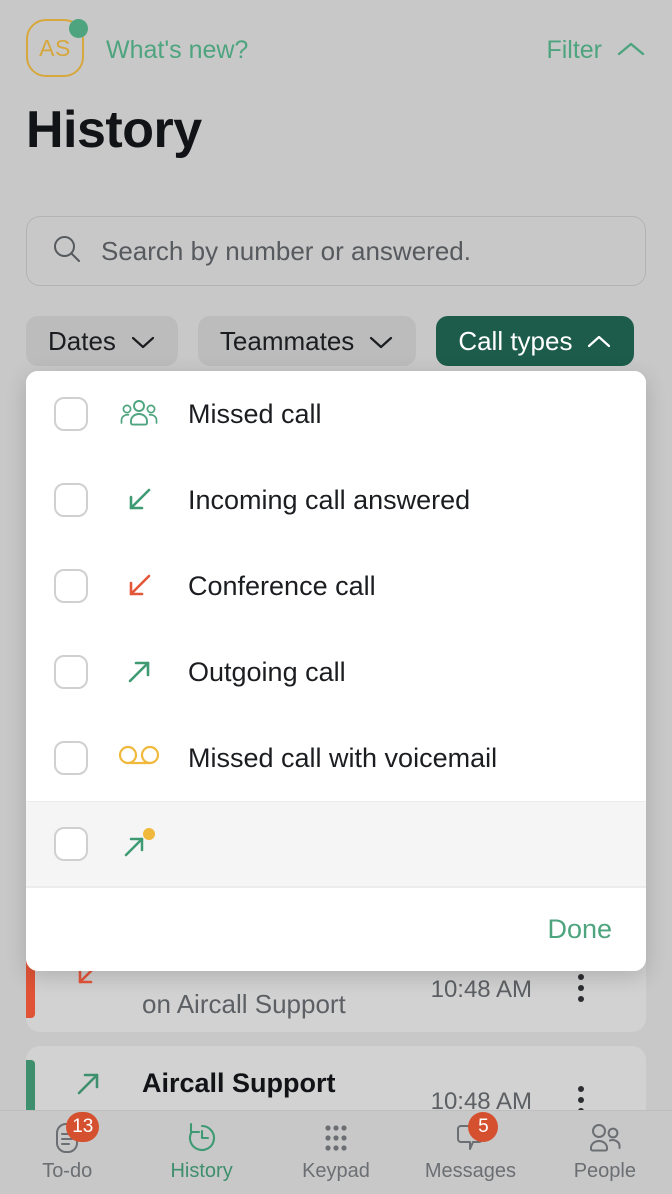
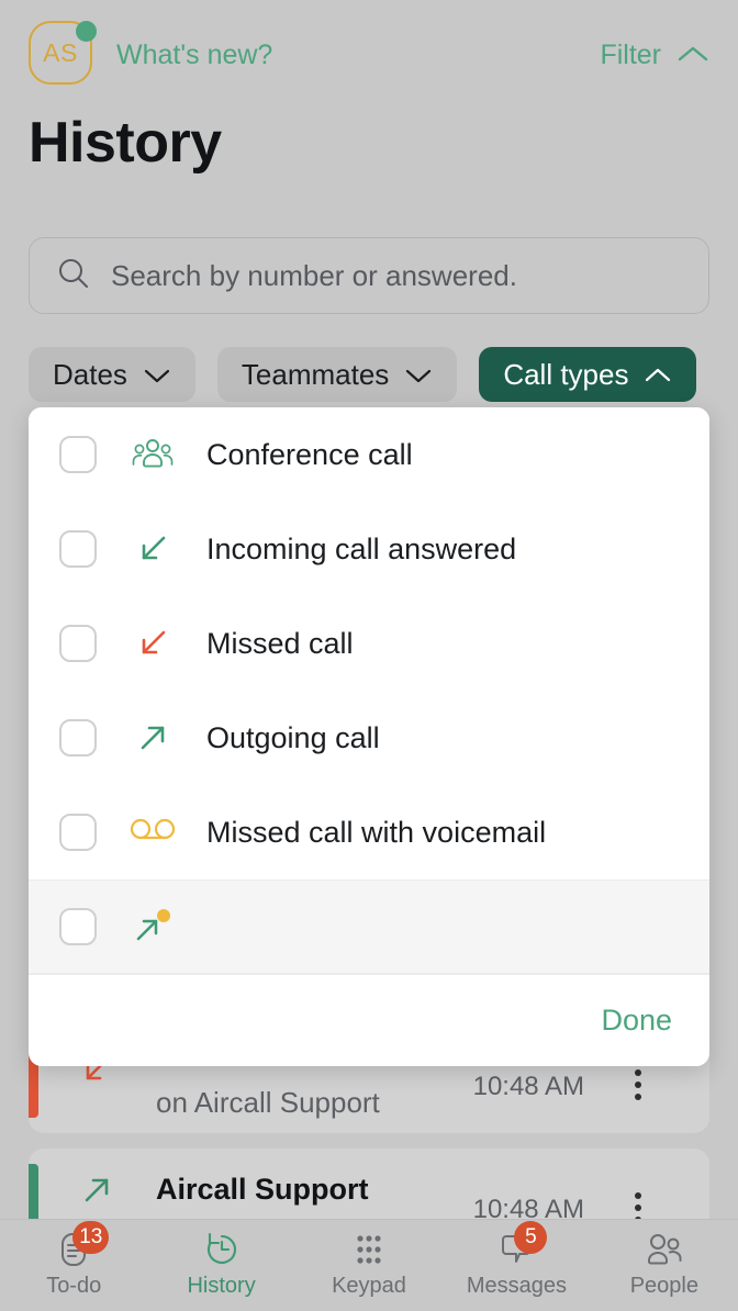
  AS
  What's new?
  Filter
  History
  Search by number or answered.
  Dates
  Teammates
  Call types
  on Aircall Support
  10:48 AM
  Aircall Support
  10:48 AM
- Missed call
+ Conference call
  Incoming call answered
- Conference call
+ Missed call
  Outgoing call
  Missed call with voicemail
  Done
  13
  To-do
  History
  Keypad
  5
  Messages
  People
